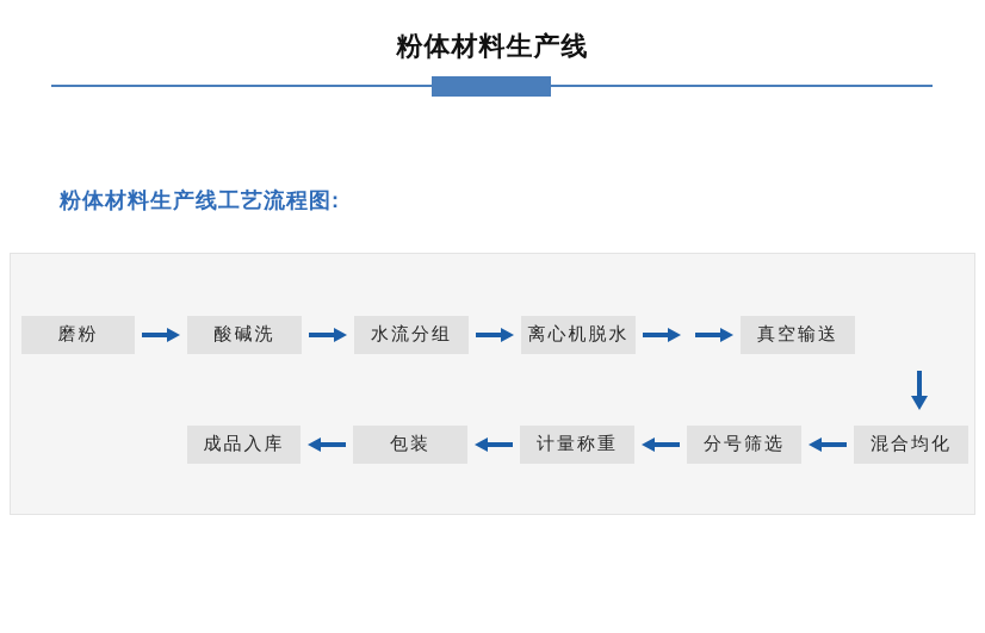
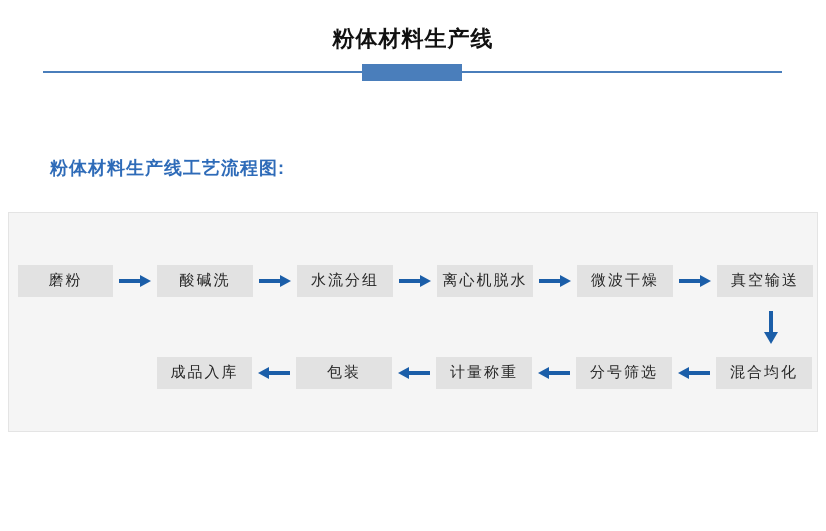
  粉体材料生产线
  粉体材料生产线工艺流程图:
  磨粉
  酸碱洗
  水流分组
  离心机脱水
+ 微波干燥
  真空输送
  成品入库
  包装
  计量称重
  分号筛选
  混合均化
